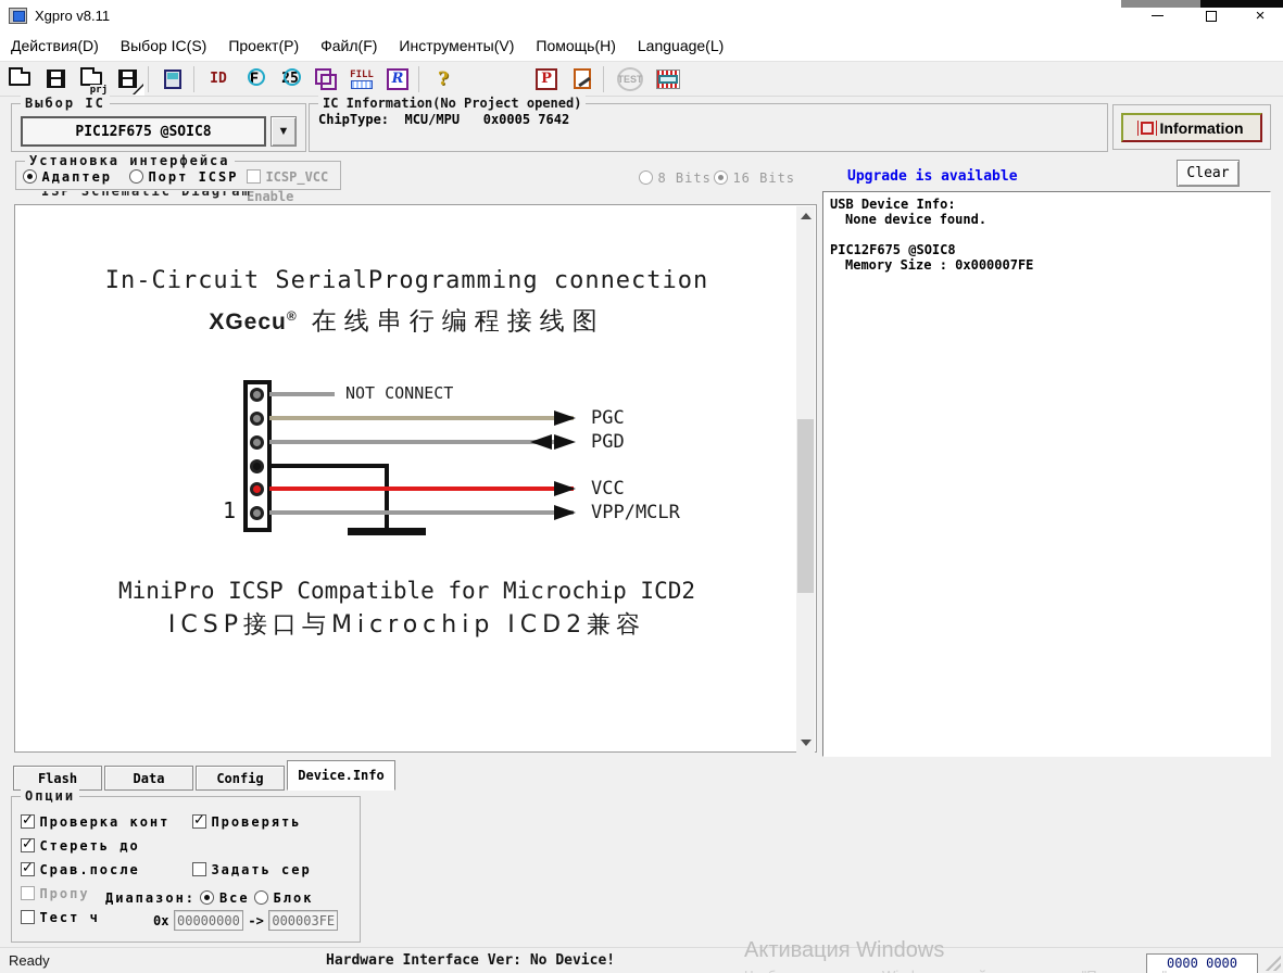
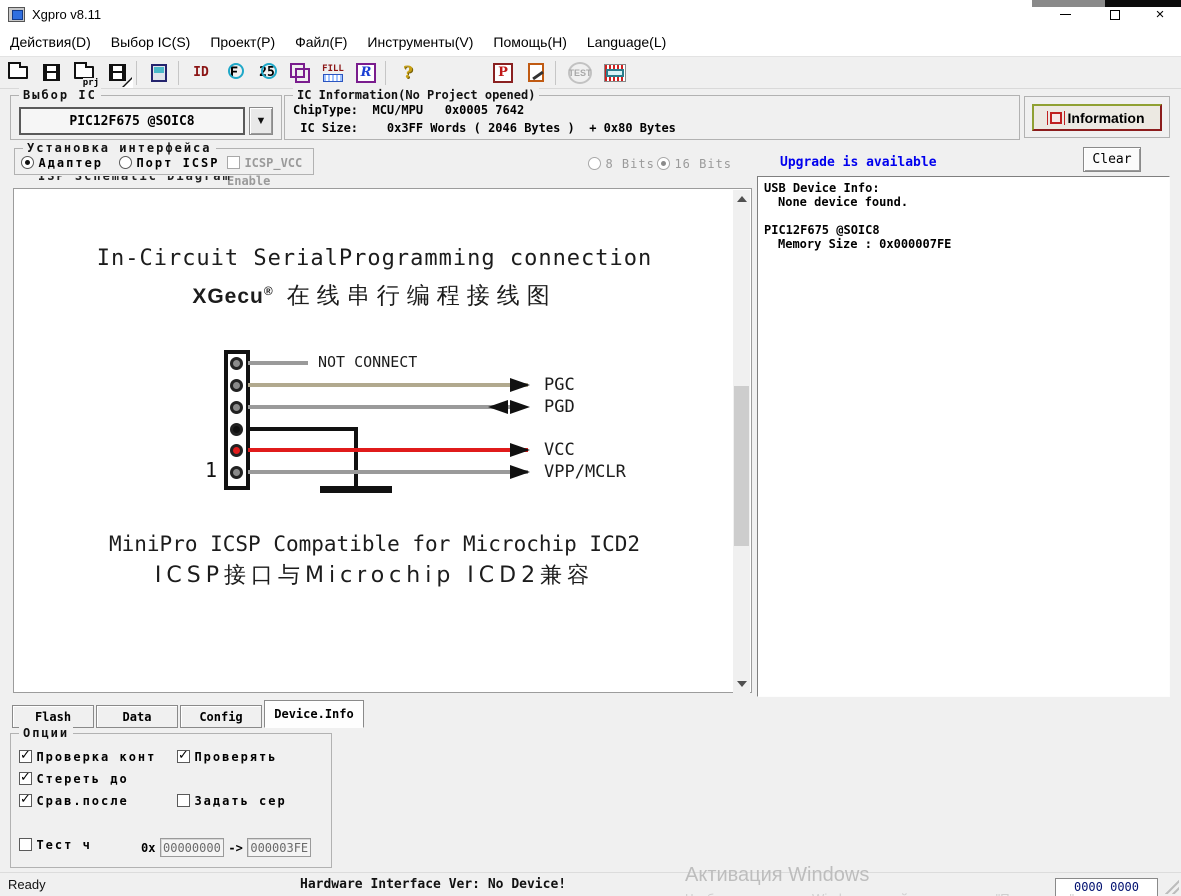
  Xgpro v8.11
  ×
  Действия(D)
  Выбор IC(S)
  Проект(P)
  Файл(F)
  Инструменты(V)
  Помощь(H)
  Language(L)
  prj
  ID
  F
  25
  FILL
  R
  ?
  P
  TEST
  Выбор IC
  PIC12F675 @SOIC8
  ▼
  IC Information(No Project opened)
  ChipType: MCU/MPU 0x0005 7642
+ IC Size: 0x3FF Words ( 2046 Bytes ) + 0x80 Bytes
  Information
  Установка интерфейса
  Адаптер
  Порт ICSP
  ICSP_VCC Enable
  8 Bits
  16 Bits
  Upgrade is available
  Clear
  ISP Schematic Diagram
  In-Circuit SerialProgramming connection
  XGecu® 在线串行编程接线图
  1
  NOT CONNECT
  PGC
  PGD
  VCC
  VPP/MCLR
  MiniPro ICSP Compatible for Microchip ICD2
  ICSP接口与Microchip ICD2兼容
  USB Device Info:
  None device found.
  PIC12F675 @SOIC8
  Memory Size : 0x000007FE
  Flash
  Data
  Config
  Device.Info
  Опции
  Проверка конт
  Проверять
  Стереть до
  Срав.после
  Задать сер
- Пропу
- Диапазон: Все Блок
  Тест ч
  0x 00000000 -> 000003FE
  Ready
  Hardware Interface Ver: No Device!
  0000 0000
  Активация Windows
